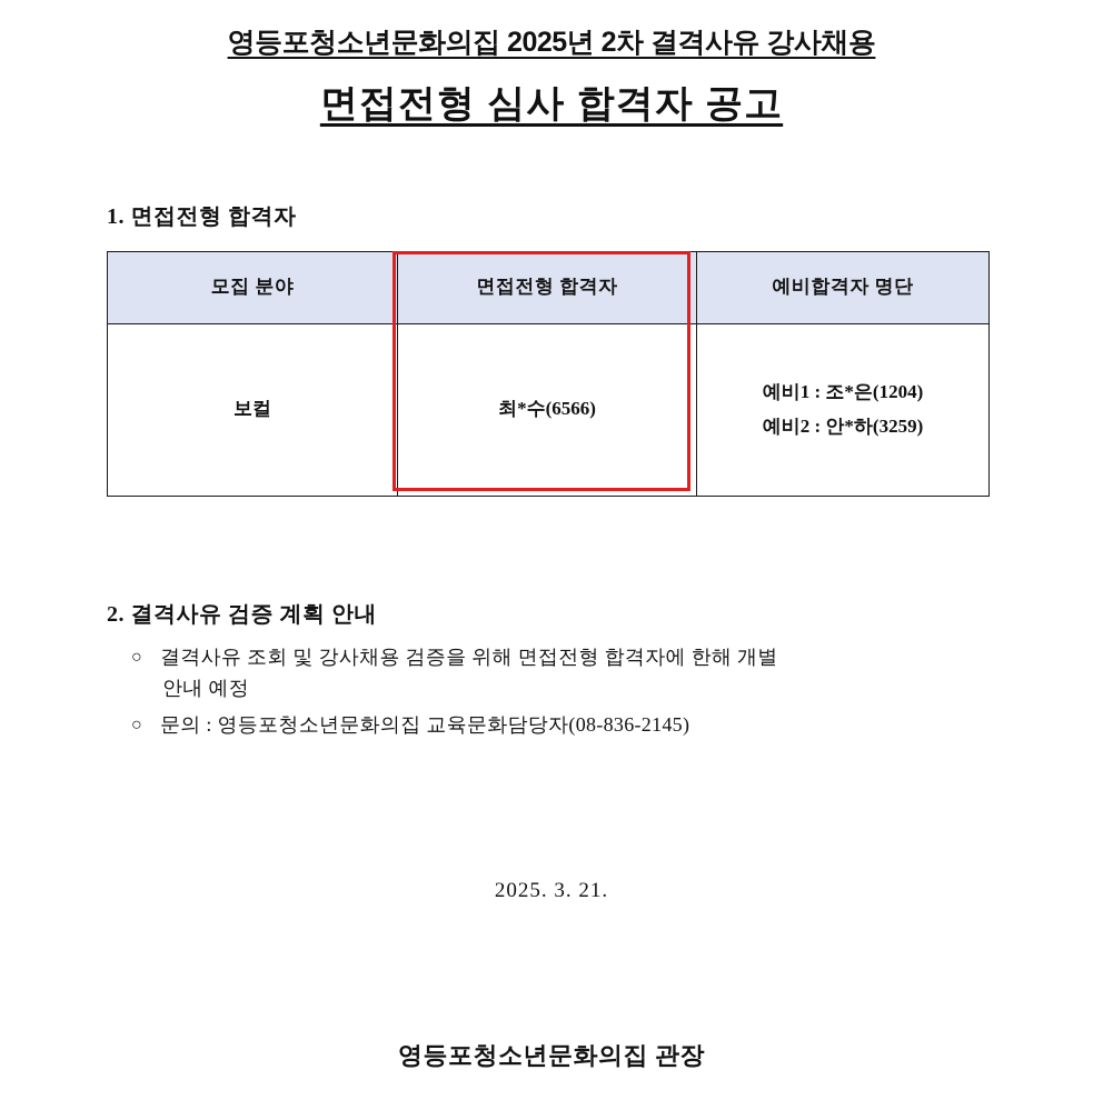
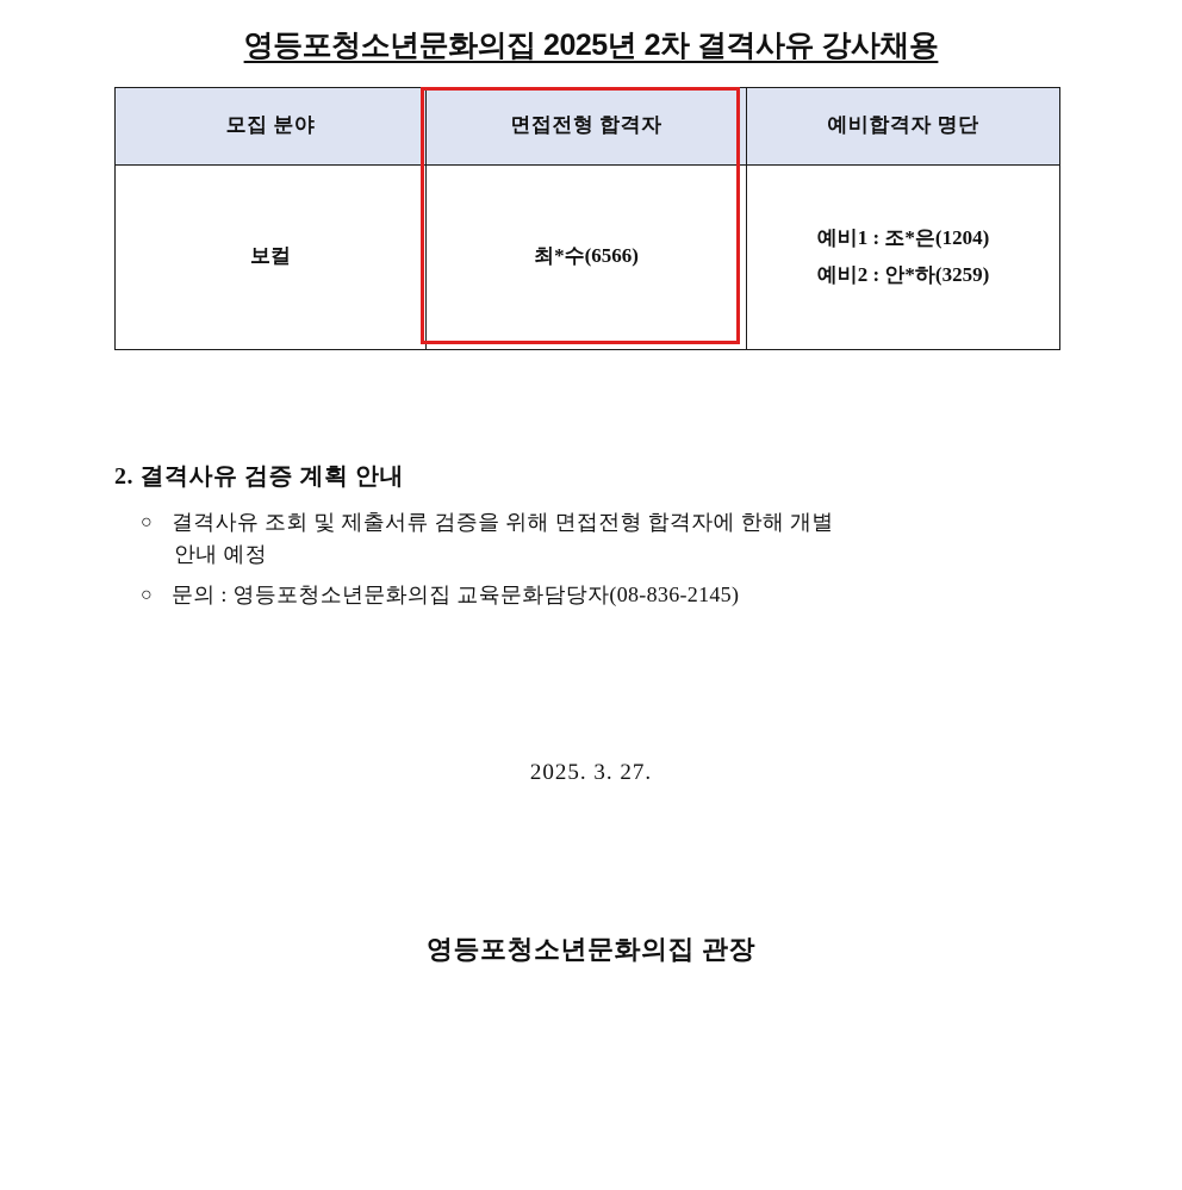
  영등포청소년문화의집 2025년 2차 결격사유 강사채용
- 면접전형 심사 합격자 공고
- 1. 면접전형 합격자
  모집 분야	면접전형 합격자	예비합격자 명단
  보컬	최*수(6566)	예비1 : 조*은(1204) 예비2 : 안*하(3259)
  2. 결격사유 검증 계획 안내
  ○
- 결격사유 조회 및 강사채용 검증을 위해 면접전형 합격자에 한해 개별
+ 결격사유 조회 및 제출서류 검증을 위해 면접전형 합격자에 한해 개별
  안내 예정
  ○
  문의 : 영등포청소년문화의집 교육문화담당자(08-836-2145)
- 2025. 3. 21.
+ 2025. 3. 27.
  영등포청소년문화의집 관장
